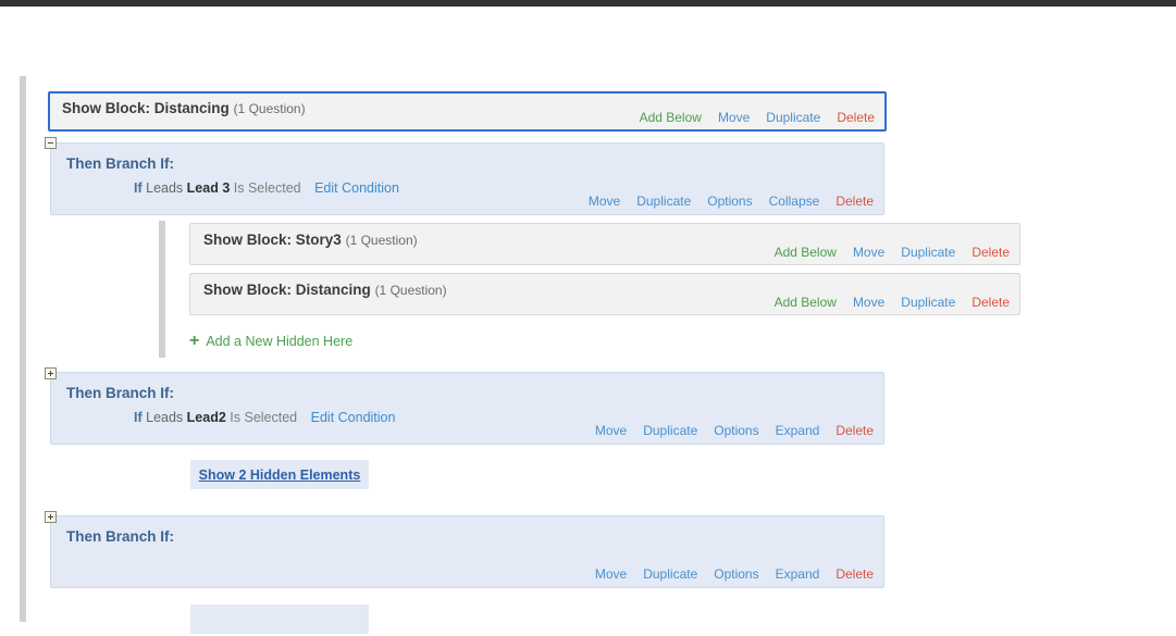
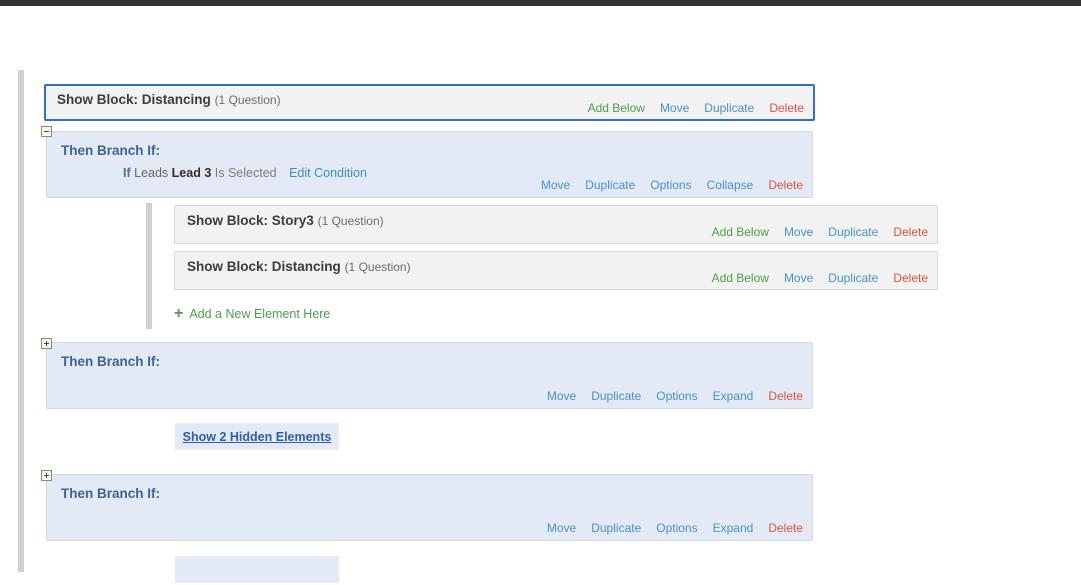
  Show Block: Distancing (1 Question)
  Add Below
  Move
  Duplicate
  Delete
  Then Branch If:
  If Leads Lead 3 Is Selected Edit Condition
  Move
  Duplicate
  Options
  Collapse
  Delete
  Show Block: Story3 (1 Question)
  Add Below
  Move
  Duplicate
  Delete
  Show Block: Distancing (1 Question)
  Add Below
  Move
  Duplicate
  Delete
  +
- Add a New Hidden Here
+ Add a New Element Here
  Then Branch If:
- If Leads Lead2 Is Selected Edit Condition
  Move
  Duplicate
  Options
  Expand
  Delete
  Show 2 Hidden Elements
  Then Branch If:
  Move
  Duplicate
  Options
  Expand
  Delete
